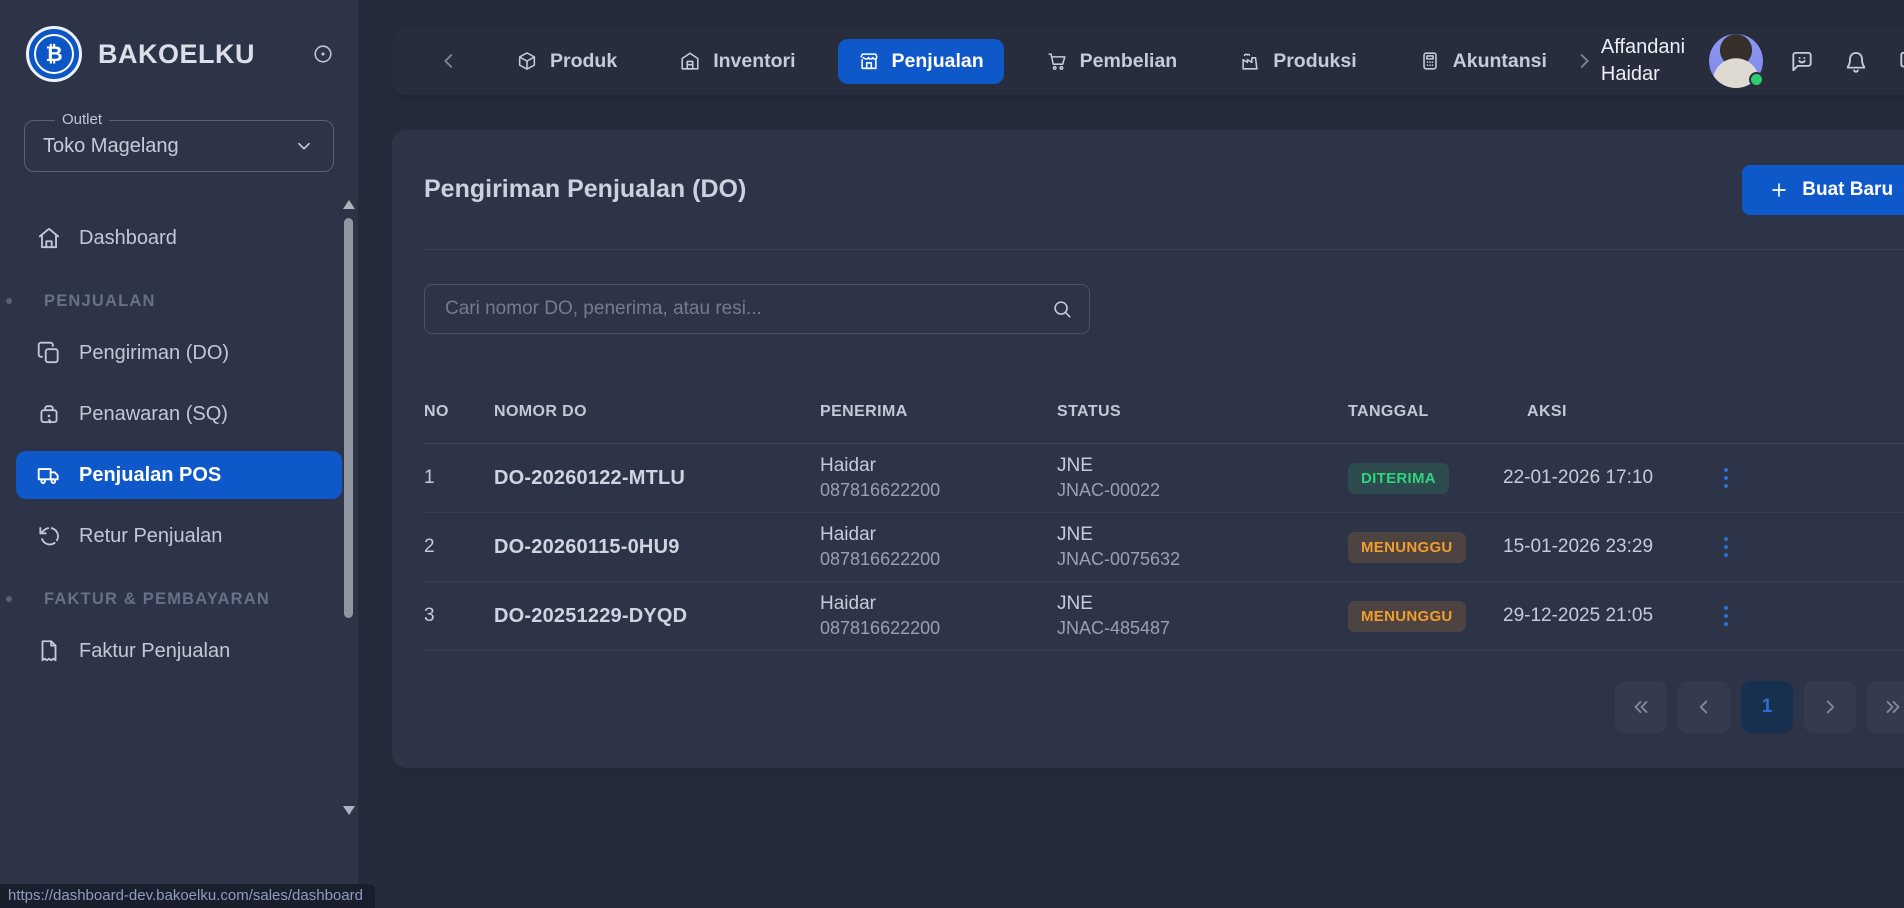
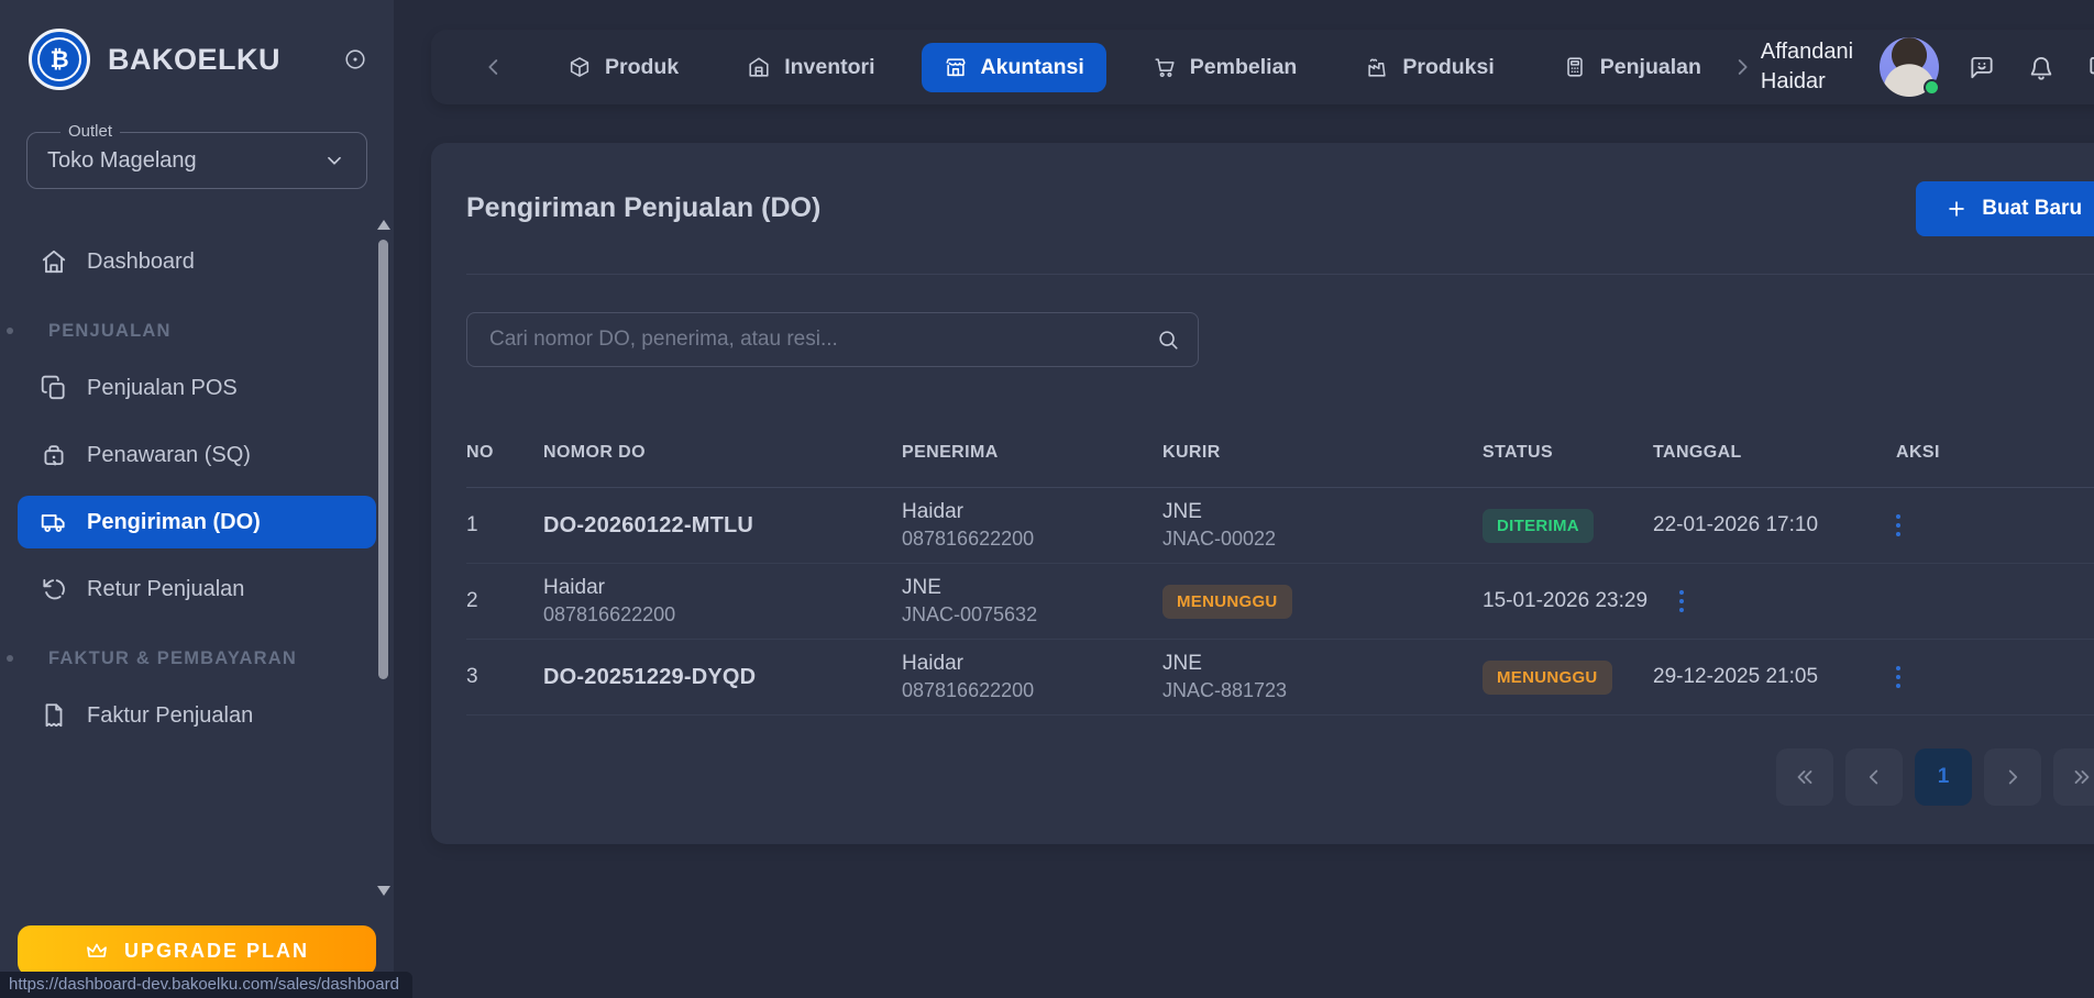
  ₿
  BAKOELKU
  Outlet
  Toko Magelang
  Dashboard
  PENJUALAN
- Pengiriman (DO)
+ Penjualan POS
  Penawaran (SQ)
- Penjualan POS
+ Pengiriman (DO)
  Retur Penjualan
  FAKTUR & PEMBAYARAN
  Faktur Penjualan
+ UPGRADE PLAN
  Produk
  Inventori
- Penjualan
+ Akuntansi
  Pembelian
  Produksi
- Akuntansi
+ Penjualan
  Affandani
  Haidar
  Pengiriman Penjualan (DO)
  Buat Baru
  Cari nomor DO, penerima, atau resi...
  NO
  NOMOR DO
  PENERIMA
+ KURIR
  STATUS
  TANGGAL
  AKSI
  1
  DO-20260122-MTLU
  Haidar
  087816622200
  JNE
  JNAC-00022
  DITERIMA
  22-01-2026 17:10
  2
- DO-20260115-0HU9
  Haidar
  087816622200
  JNE
  JNAC-0075632
  MENUNGGU
  15-01-2026 23:29
  3
  DO-20251229-DYQD
  Haidar
  087816622200
  JNE
- JNAC-485487
+ JNAC-881723
  MENUNGGU
  29-12-2025 21:05
  1
  https://dashboard-dev.bakoelku.com/sales/dashboard
